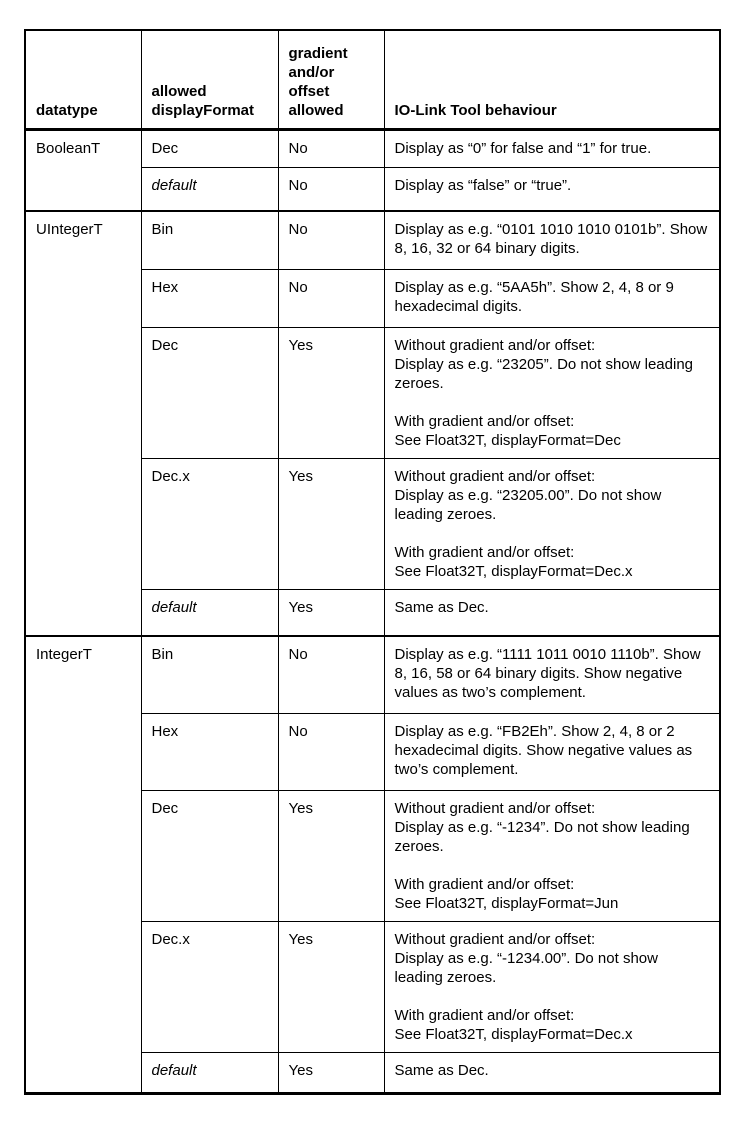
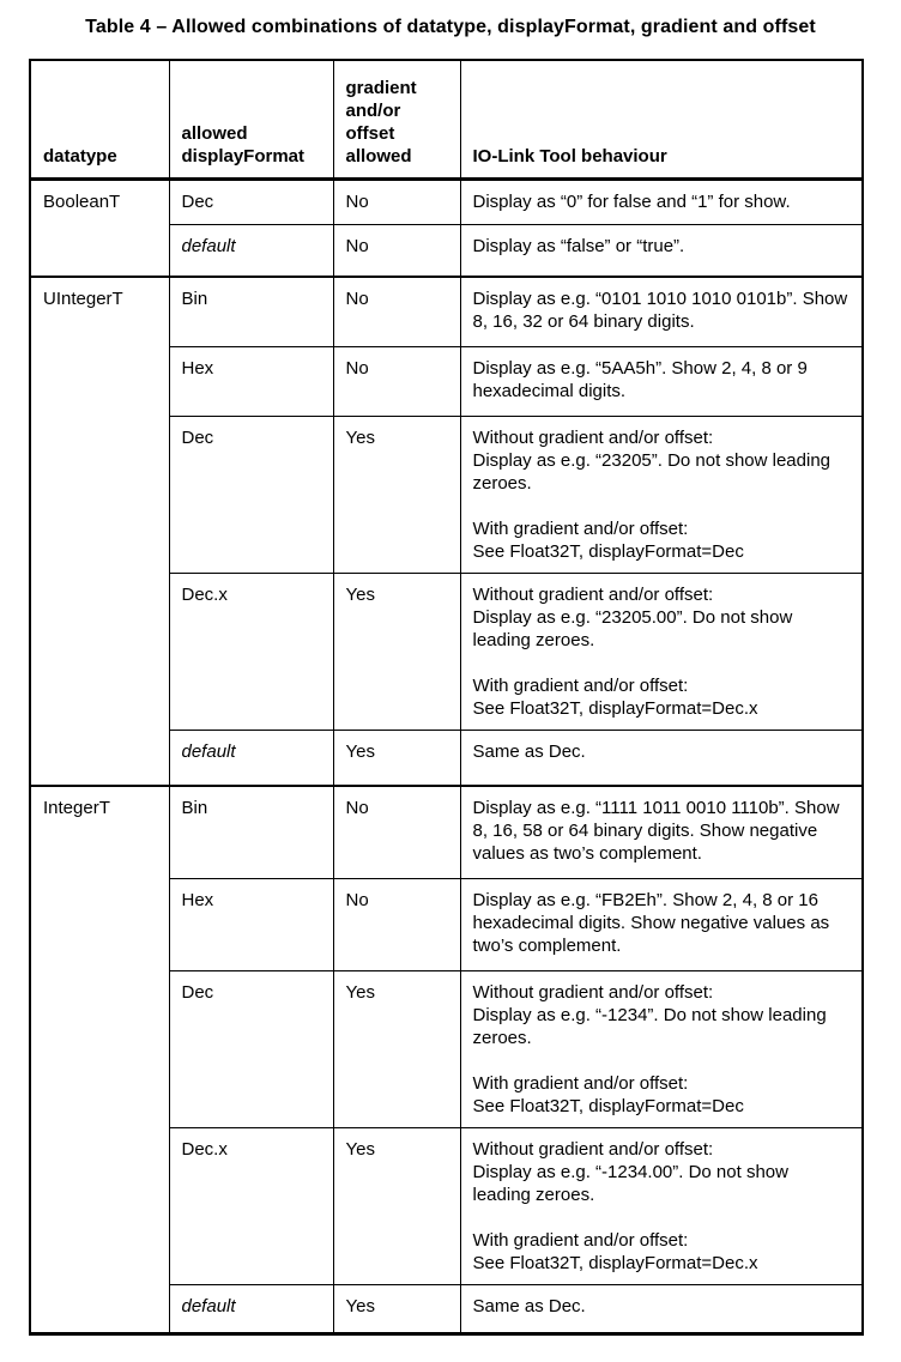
+ Table 4 – Allowed combinations of datatype, displayFormat, gradient and offset
  datatype	allowed displayFormat	gradient and/or offset allowed	IO-Link Tool behaviour
- BooleanT	Dec	No	Display as “0” for false and “1” for true.
+ BooleanT	Dec	No	Display as “0” for false and “1” for show.
  default	No	Display as “false” or “true”.
  UIntegerT	Bin	No	Display as e.g. “0101 1010 1010 0101b”. Show 8, 16, 32 or 64 binary digits.
  Hex	No	Display as e.g. “5AA5h”. Show 2, 4, 8 or 9 hexadecimal digits.
  Dec	Yes	Without gradient and/or offset: Display as e.g. “23205”. Do not show leading zeroes. With gradient and/or offset: See Float32T, displayFormat=Dec
  Dec.x	Yes	Without gradient and/or offset: Display as e.g. “23205.00”. Do not show leading zeroes. With gradient and/or offset: See Float32T, displayFormat=Dec.x
  default	Yes	Same as Dec.
  IntegerT	Bin	No	Display as e.g. “1111 1011 0010 1110b”. Show 8, 16, 58 or 64 binary digits. Show negative values as two’s complement.
- Hex	No	Display as e.g. “FB2Eh”. Show 2, 4, 8 or 2 hexadecimal digits. Show negative values as two’s complement.
+ Hex	No	Display as e.g. “FB2Eh”. Show 2, 4, 8 or 16 hexadecimal digits. Show negative values as two’s complement.
- Dec	Yes	Without gradient and/or offset: Display as e.g. “-1234”. Do not show leading zeroes. With gradient and/or offset: See Float32T, displayFormat=Jun
+ Dec	Yes	Without gradient and/or offset: Display as e.g. “-1234”. Do not show leading zeroes. With gradient and/or offset: See Float32T, displayFormat=Dec
  Dec.x	Yes	Without gradient and/or offset: Display as e.g. “-1234.00”. Do not show leading zeroes. With gradient and/or offset: See Float32T, displayFormat=Dec.x
  default	Yes	Same as Dec.
